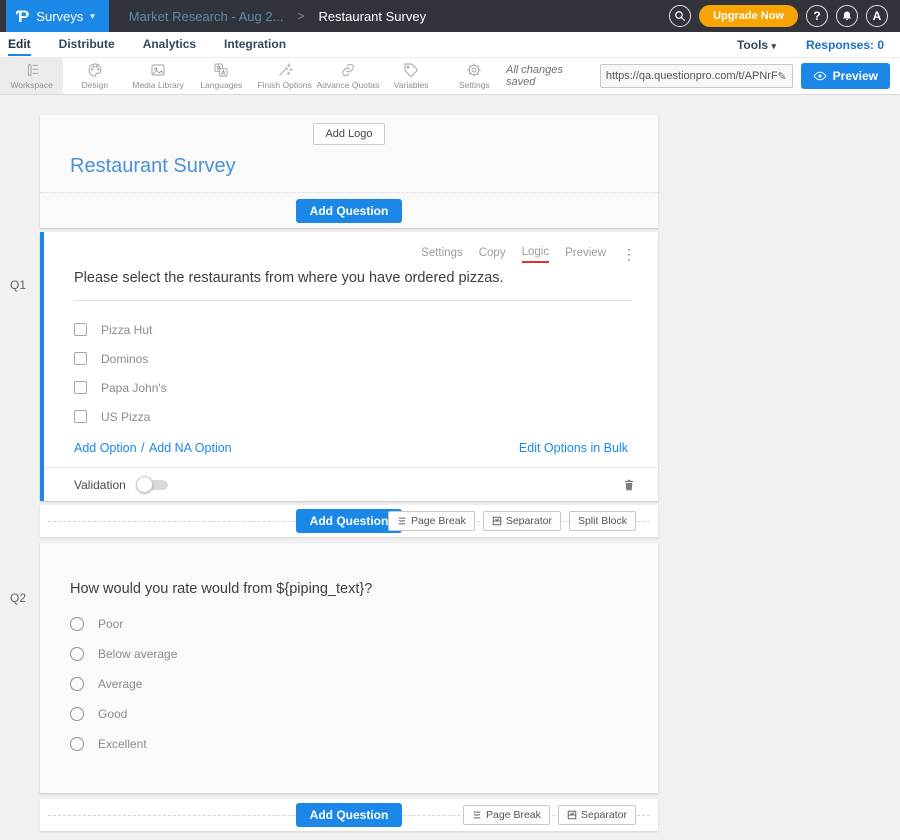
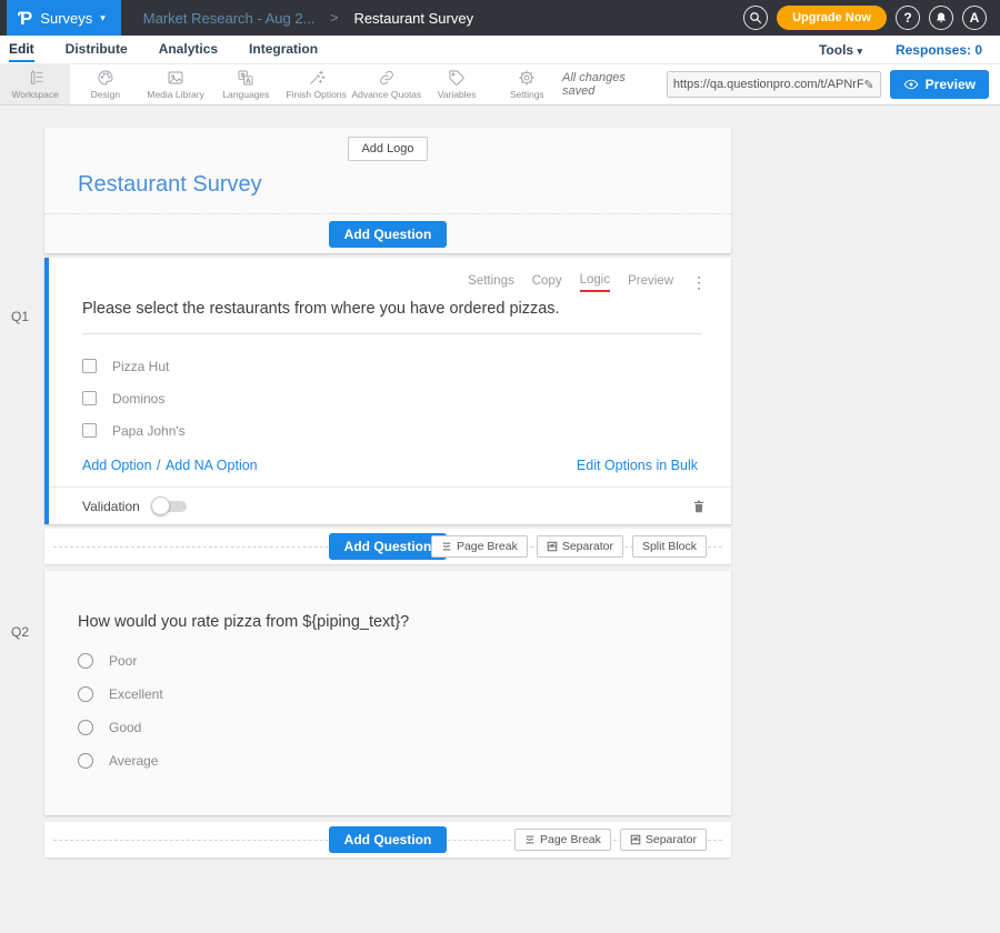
  Ƥ
  Surveys
  ▾
  Market Research - Aug 2...
  >
  Restaurant Survey
  Upgrade Now
  ?
  A
  Edit
  Distribute
  Analytics
  Integration
  Tools ▾
  Responses: 0
  Workspace
  Design
  Media Library
  Languages
  Finish Options
  Advance Quotas
  Variables
  Settings
  All changes saved
  https://qa.questionpro.com/t/APNrF
  ✎
  Preview
  Add Logo
  Restaurant Survey
  Add Question
  Q1
  Settings
  Copy
  Logic
  Preview
  ⋮
  Please select the restaurants from where you have ordered pizzas.
  Pizza Hut
  Dominos
  Papa John's
- US Pizza
  Add Option / Add NA Option
  Edit Options in Bulk
  Validation
  Add Question
  Page Break
  Separator
  Split Block
  Q2
- How would you rate would from ${piping_text}?
+ How would you rate pizza from ${piping_text}?
  Poor
- Below average
- Average
+ Excellent
  Good
- Excellent
+ Average
  Add Question
  Page Break
  Separator
